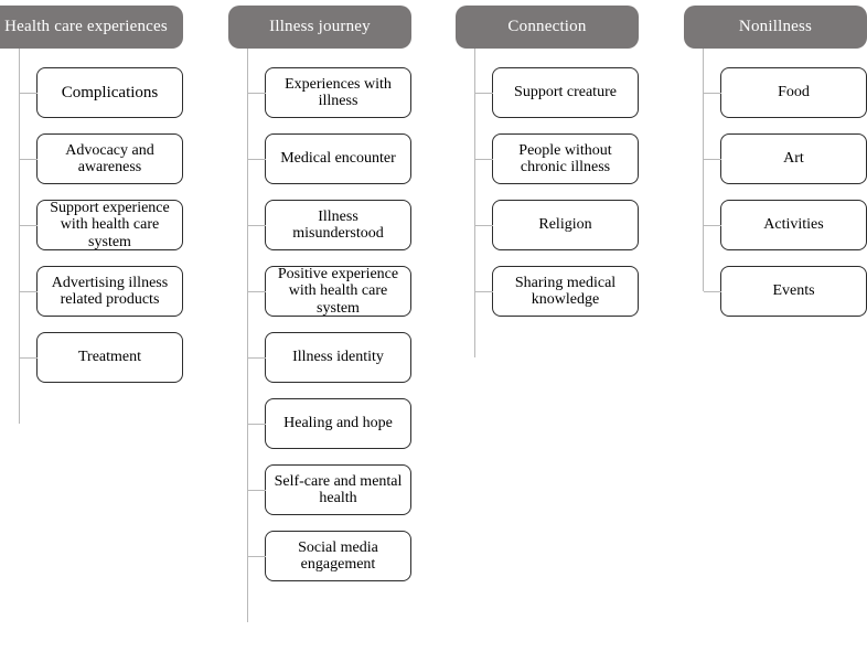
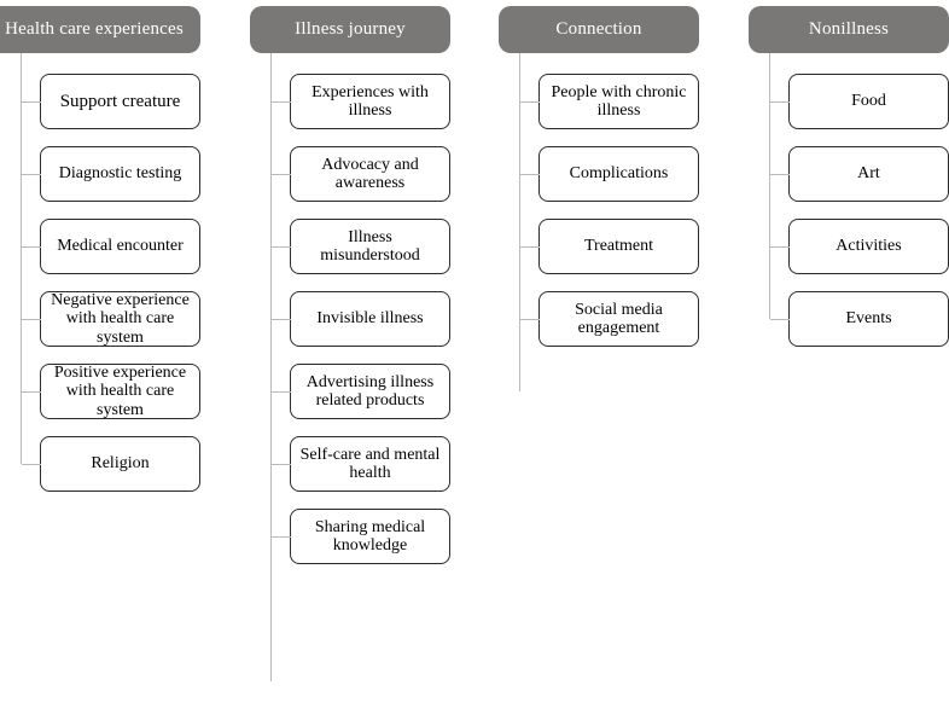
  Health care experiences
- Complications
+ Support creature
+ Diagnostic testing
- Advocacy and awareness
+ Medical encounter
- Support experience with health care system
+ Negative experience with health care system
- Advertising illness related products
+ Positive experience with health care system
- Treatment
+ Religion
  Illness journey
  Experiences with illness
- Medical encounter
+ Advocacy and awareness
  Illness misunderstood
+ Invisible illness
- Positive experience with health care system
+ Advertising illness related products
- Illness identity
- Healing and hope
  Self-care and mental health
- Social media engagement
+ Sharing medical knowledge
  Connection
+ People with chronic illness
- Support creature
+ Complications
- People without chronic illness
- Religion
+ Treatment
- Sharing medical knowledge
+ Social media engagement
  Nonillness
  Food
  Art
  Activities
  Events
